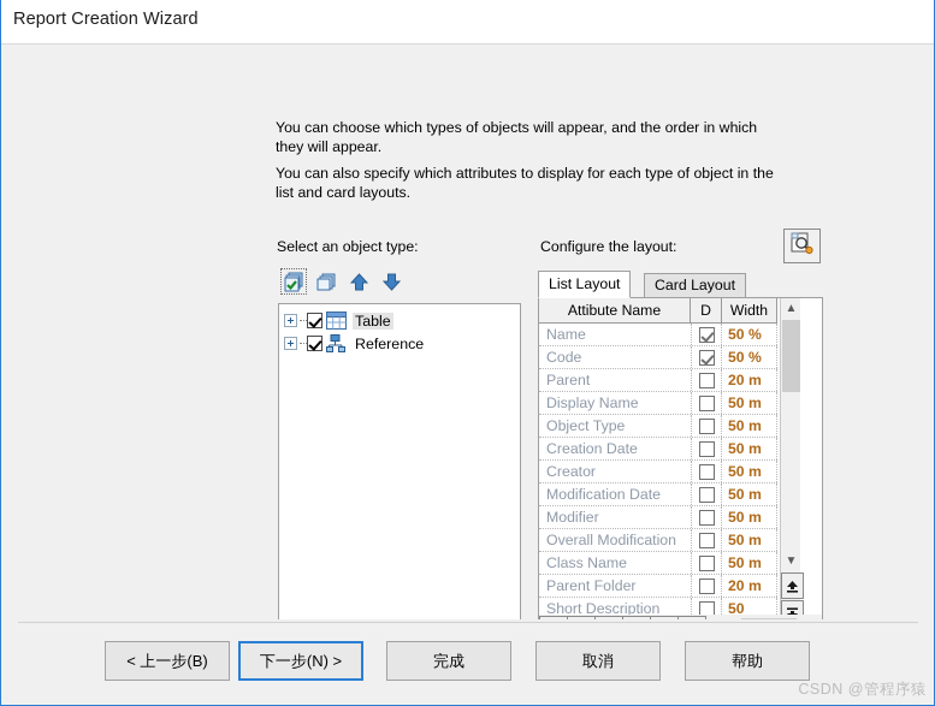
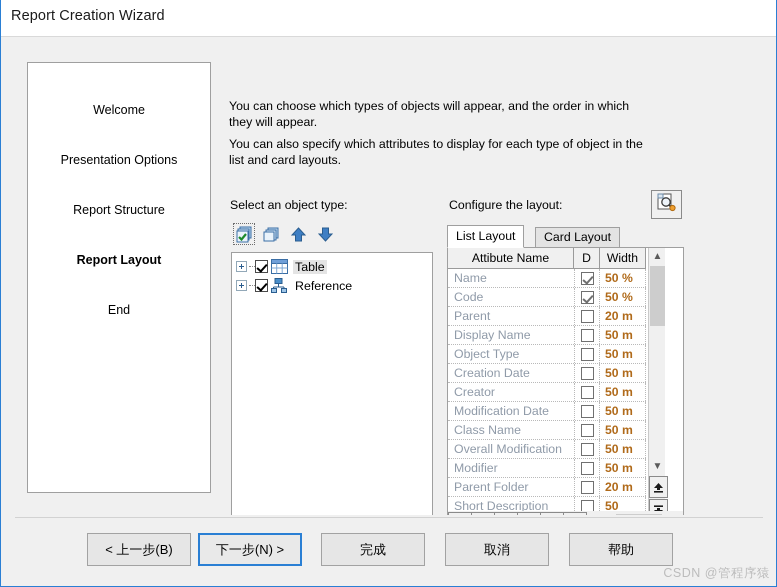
  Report Creation Wizard
+ Welcome
+ Presentation Options
+ Report Structure
+ Report Layout
+ End
  You can choose which types of objects will appear, and the order in which
  they will appear.
  You can also specify which attributes to display for each type of object in the
  list and card layouts.
  Select an object type:
  Configure the layout:
  Table
  Reference
  List Layout
  Card Layout
  Attibute Name
  D
  Width
  Name
  50 %
  Code
  50 %
  Parent
  20 m
  Display Name
  50 m
  Object Type
  50 m
  Creation Date
  50 m
  Creator
  50 m
  Modification Date
  50 m
- Modifier
+ Class Name
  50 m
  Overall Modification
  50 m
- Class Name
+ Modifier
  50 m
  Parent Folder
  20 m
  Short Description
  50
  ▲
  ▼
  < 上一步(B)
  下一步(N) >
  完成
  取消
  帮助
  CSDN @管程序猿
